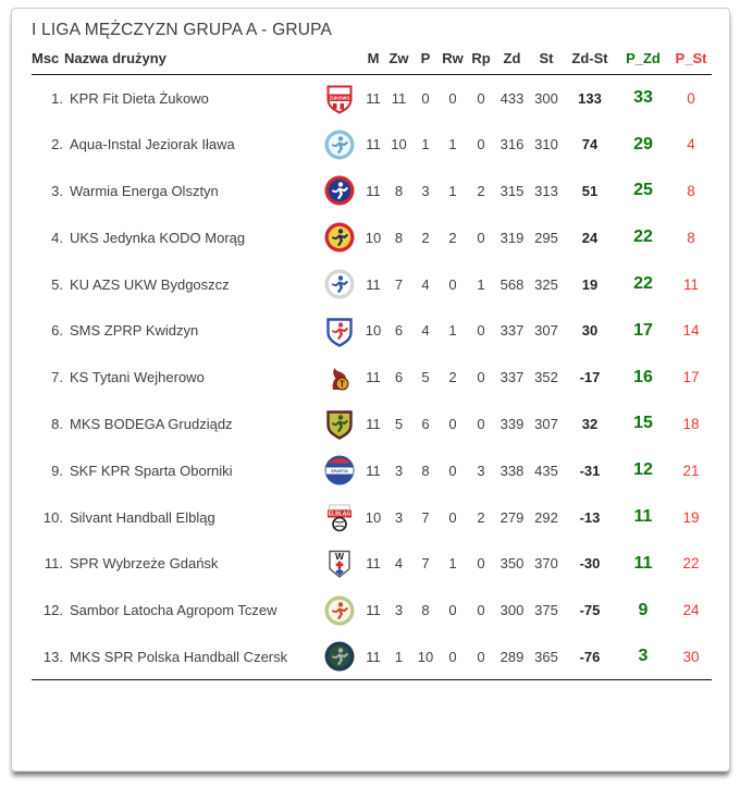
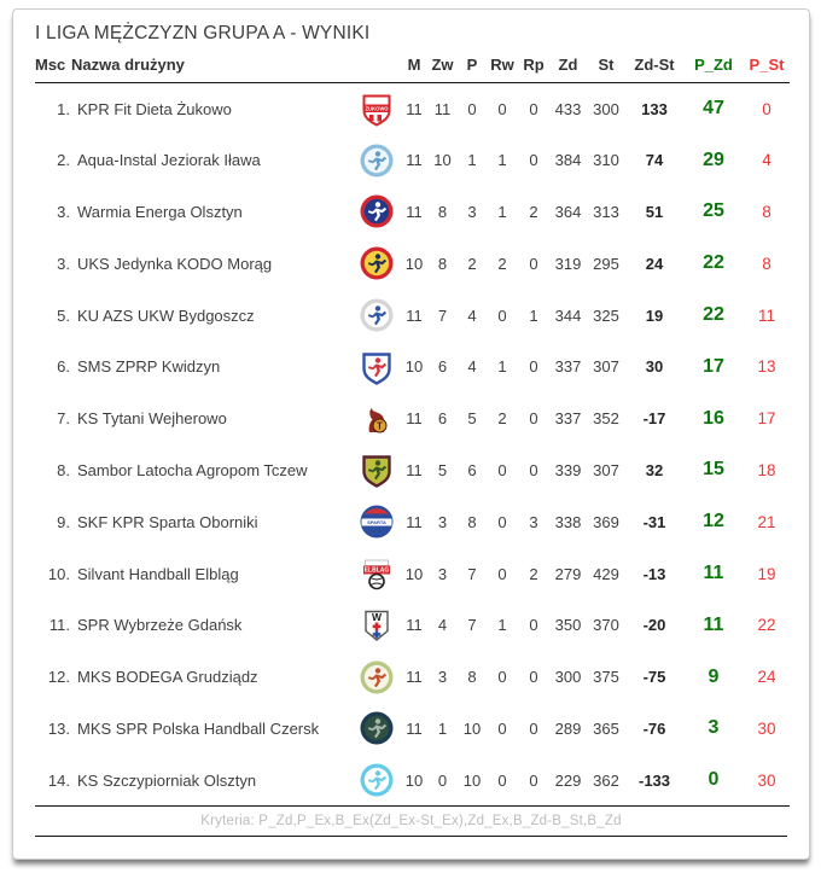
- I LIGA MĘŻCZYZN GRUPA A - GRUPA
+ I LIGA MĘŻCZYZN GRUPA A - WYNIKI
  Msc	Nazwa drużyny		M	Zw	P	Rw	Rp	Zd	St	Zd-St	P_Zd	P_St
- 1.	KPR Fit Dieta Żukowo		11	11	0	0	0	433	300	133	33	0
+ 1.	KPR Fit Dieta Żukowo		11	11	0	0	0	433	300	133	47	0
- 2.	Aqua-Instal Jeziorak Iława		11	10	1	1	0	316	310	74	29	4
+ 2.	Aqua-Instal Jeziorak Iława		11	10	1	1	0	384	310	74	29	4
- 3.	Warmia Energa Olsztyn		11	8	3	1	2	315	313	51	25	8
+ 3.	Warmia Energa Olsztyn		11	8	3	1	2	364	313	51	25	8
- 4.	UKS Jedynka KODO Morąg		10	8	2	2	0	319	295	24	22	8
+ 3.	UKS Jedynka KODO Morąg		10	8	2	2	0	319	295	24	22	8
- 5.	KU AZS UKW Bydgoszcz		11	7	4	0	1	568	325	19	22	11
+ 5.	KU AZS UKW Bydgoszcz		11	7	4	0	1	344	325	19	22	11
- 6.	SMS ZPRP Kwidzyn		10	6	4	1	0	337	307	30	17	14
+ 6.	SMS ZPRP Kwidzyn		10	6	4	1	0	337	307	30	17	13
  7.	KS Tytani Wejherowo	T	11	6	5	2	0	337	352	-17	16	17
- 8.	MKS BODEGA Grudziądz		11	5	6	0	0	339	307	32	15	18
+ 8.	Sambor Latocha Agropom Tczew		11	5	6	0	0	339	307	32	15	18
- 9.	SKF KPR Sparta Oborniki		11	3	8	0	3	338	435	-31	12	21
+ 9.	SKF KPR Sparta Oborniki		11	3	8	0	3	338	369	-31	12	21
- 10.	Silvant Handball Elbląg		10	3	7	0	2	279	292	-13	11	19
+ 10.	Silvant Handball Elbląg		10	3	7	0	2	279	429	-13	11	19
- 11.	SPR Wybrzeże Gdańsk	W	11	4	7	1	0	350	370	-30	11	22
+ 11.	SPR Wybrzeże Gdańsk	W	11	4	7	1	0	350	370	-20	11	22
- 12.	Sambor Latocha Agropom Tczew		11	3	8	0	0	300	375	-75	9	24
+ 12.	MKS BODEGA Grudziądz		11	3	8	0	0	300	375	-75	9	24
  13.	MKS SPR Polska Handball Czersk		11	1	10	0	0	289	365	-76	3	30
+ 14.	KS Szczypiorniak Olsztyn		10	0	10	0	0	229	362	-133	0	30
+ Kryteria: P_Zd,P_Ex,B_Ex(Zd_Ex-St_Ex),Zd_Ex,B_Zd-B_St,B_Zd
